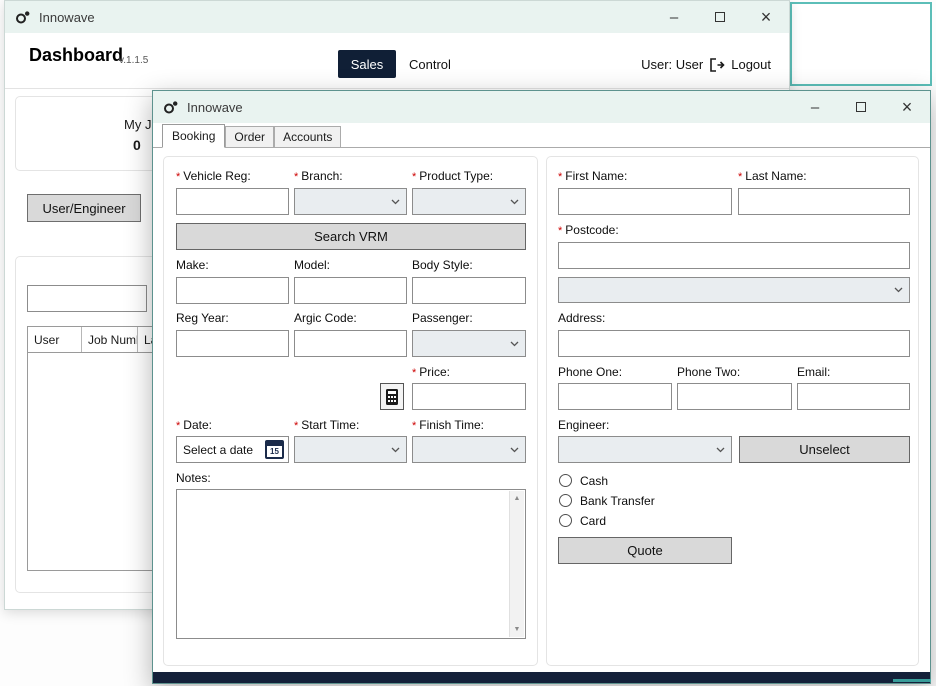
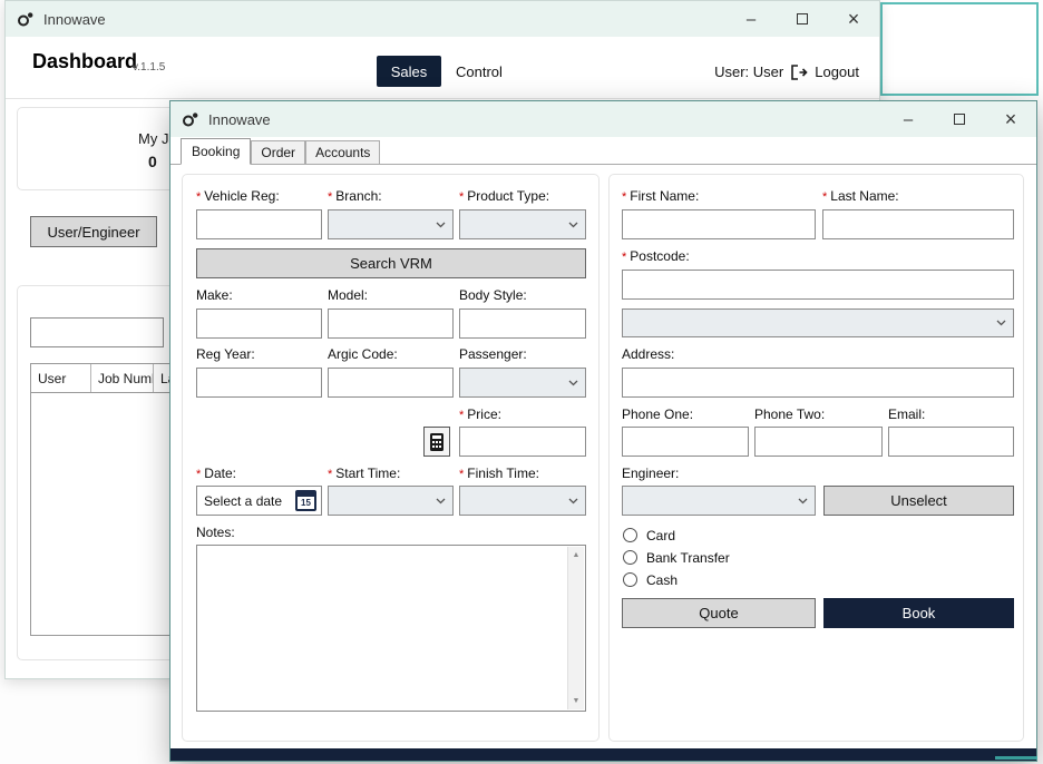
  Innowave
  –
  ×
  Dashboard
  v.1.1.5
  Sales
  Control
  User: User
  Logout
  0
  User/Engineer
  User
  Innowave
  –
  ×
  Booking
  Order
  Accounts
  * Vehicle Reg:
  * Branch:
  * Product Type:
  Search VRM
  Make:
  Model:
  Body Style:
  Reg Year:
  Argic Code:
  Passenger:
  * Price:
  * Date:
  * Start Time:
  * Finish Time:
  Select a date
  15
  Notes:
  * First Name:
  * Last Name:
  * Postcode:
  Address:
  Phone One:
  Phone Two:
  Email:
  Engineer:
  Unselect
- Cash
+ Card
  Bank Transfer
- Card
+ Cash
  Quote
+ Book
